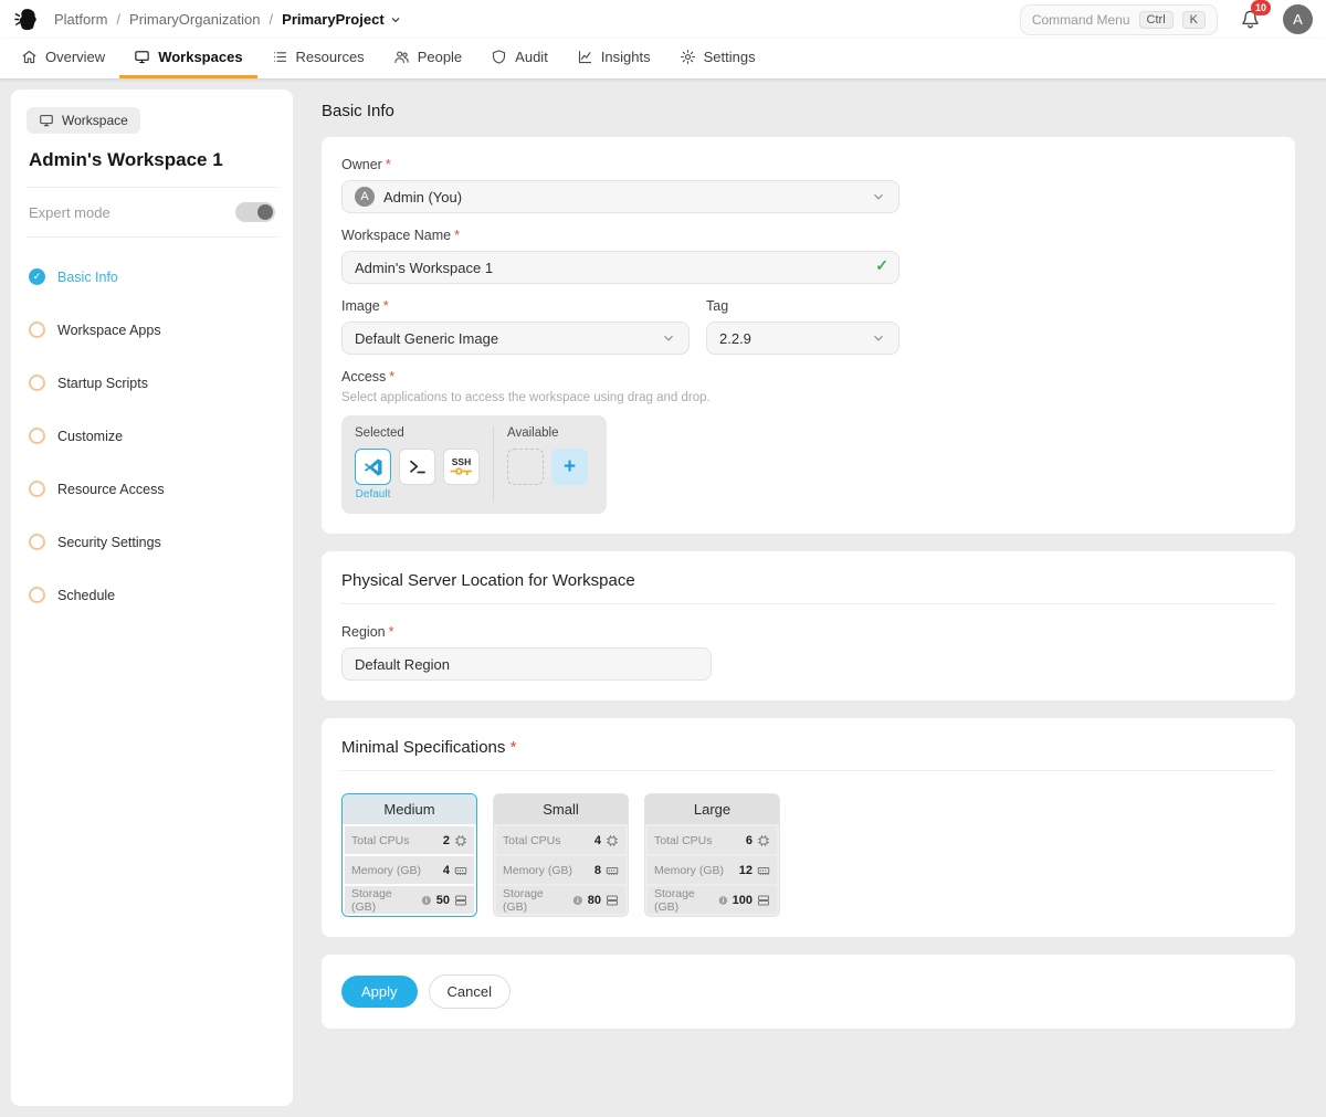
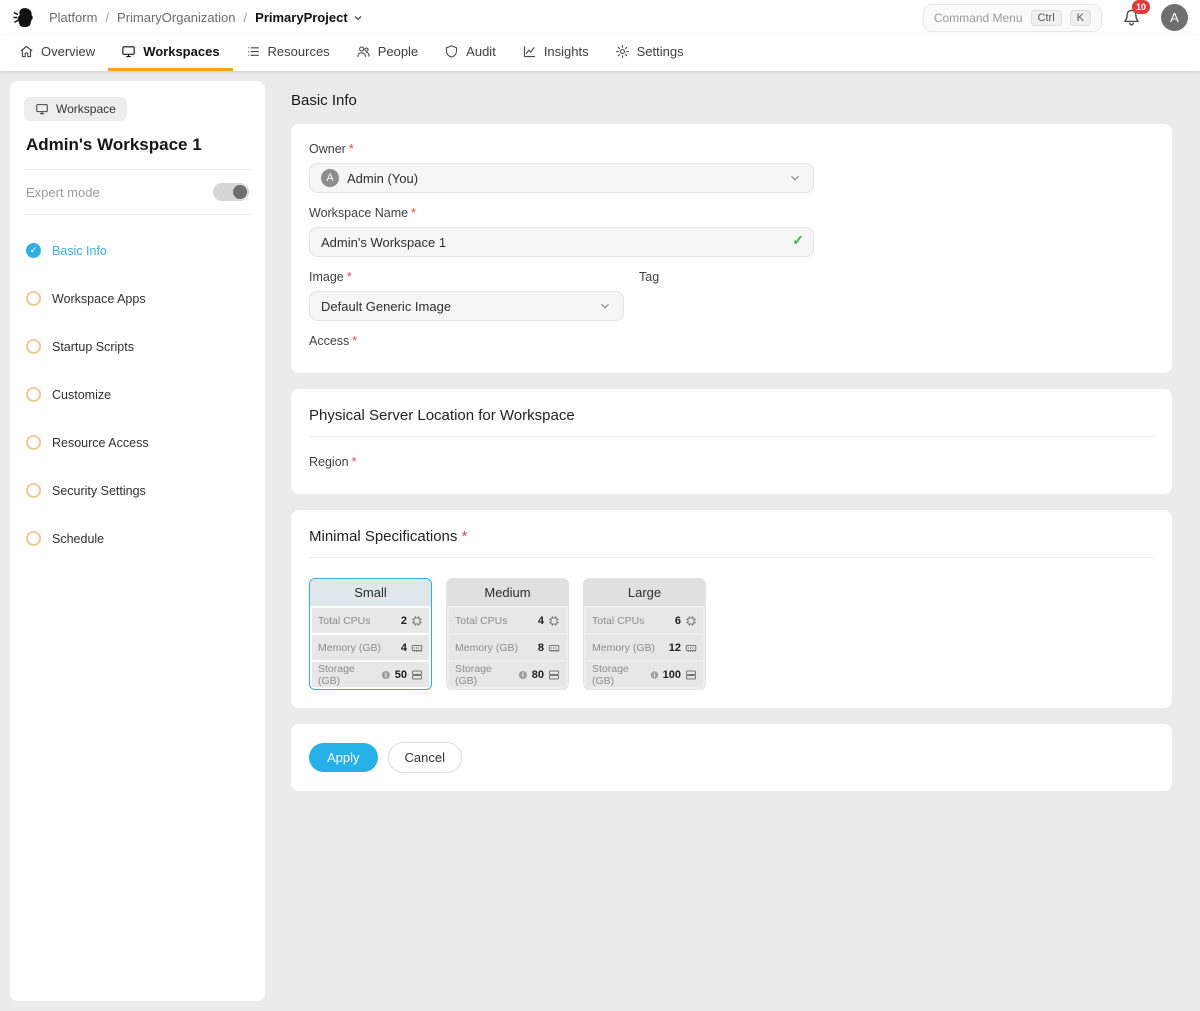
  Platform
  /
  PrimaryOrganization
  /
  PrimaryProject
  Command Menu
  Ctrl
  K
  10
  A
  Overview
  Workspaces
  Resources
  People
  Audit
  Insights
  Settings
  Workspace
  Admin's Workspace 1
  Expert mode
  ✓
  Basic Info
  Workspace Apps
  Startup Scripts
  Customize
  Resource Access
  Security Settings
  Schedule
  Basic Info
  Owner
  *
  A
  Admin (You)
  Workspace Name
  *
  Admin's Workspace 1
  ✓
  Image
  *
  Default Generic Image
  Tag
- 2.2.9
  Access
  *
- Select applications to access the workspace using drag and drop.
- Selected
- Default
- SSH
- Available
- +
  Physical Server Location for Workspace
  Region
  *
- Default Region
  Minimal Specifications *
- Medium
+ Small
  Total CPUs
  2
  Memory (GB)
  4
  Storage (GB)
  50
- Small
+ Medium
  Total CPUs
  4
  Memory (GB)
  8
  Storage (GB)
  80
  Large
  Total CPUs
  6
  Memory (GB)
  12
  Storage (GB)
  100
  Apply
  Cancel
